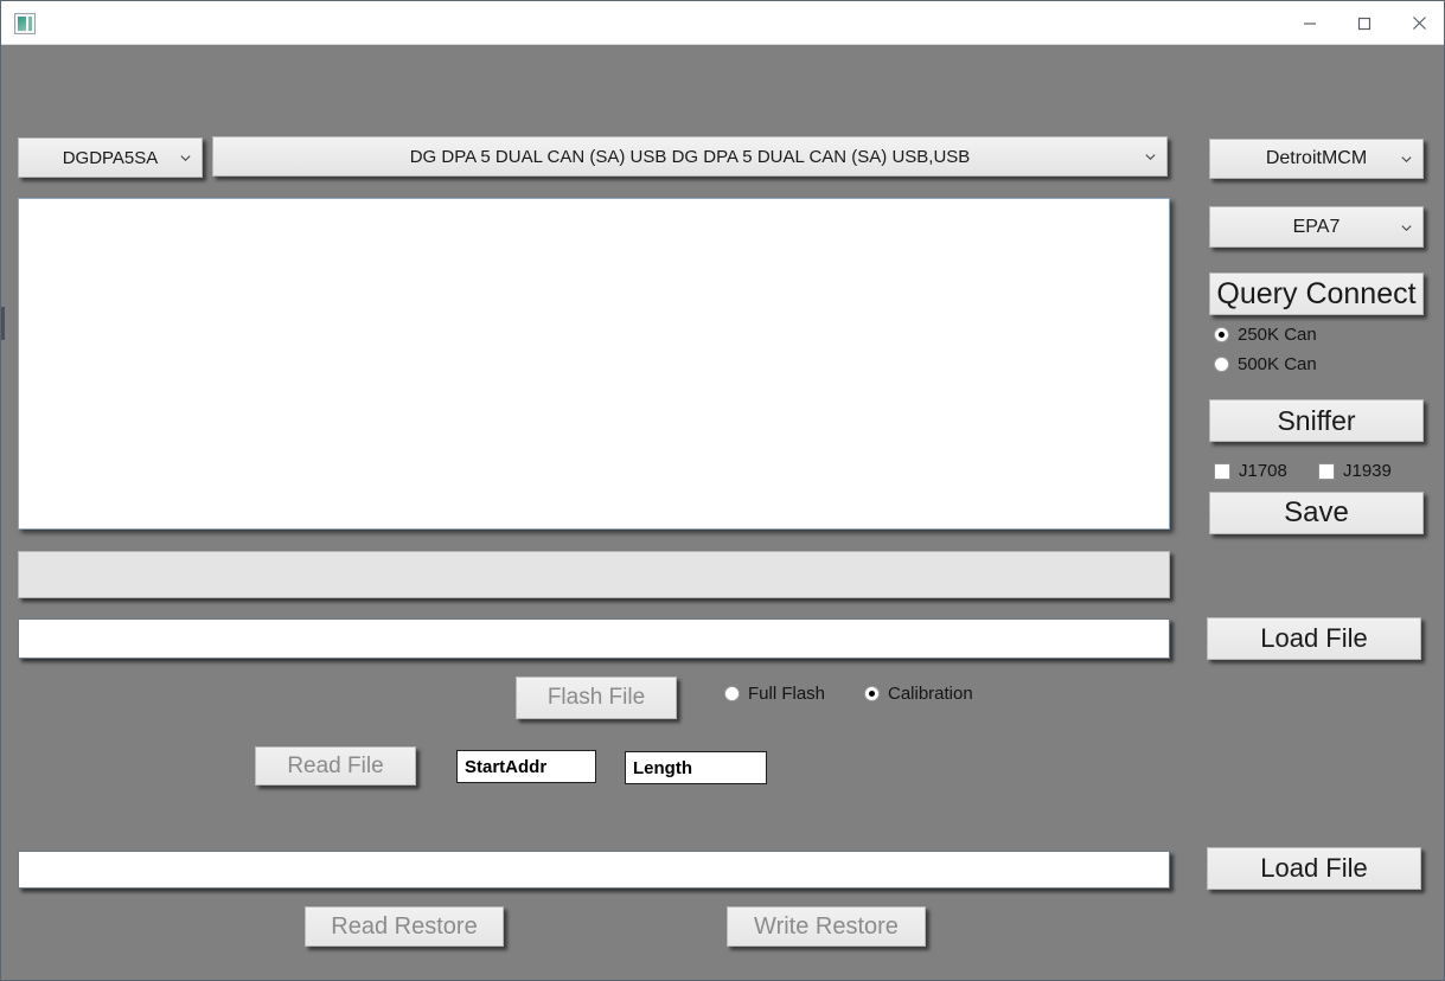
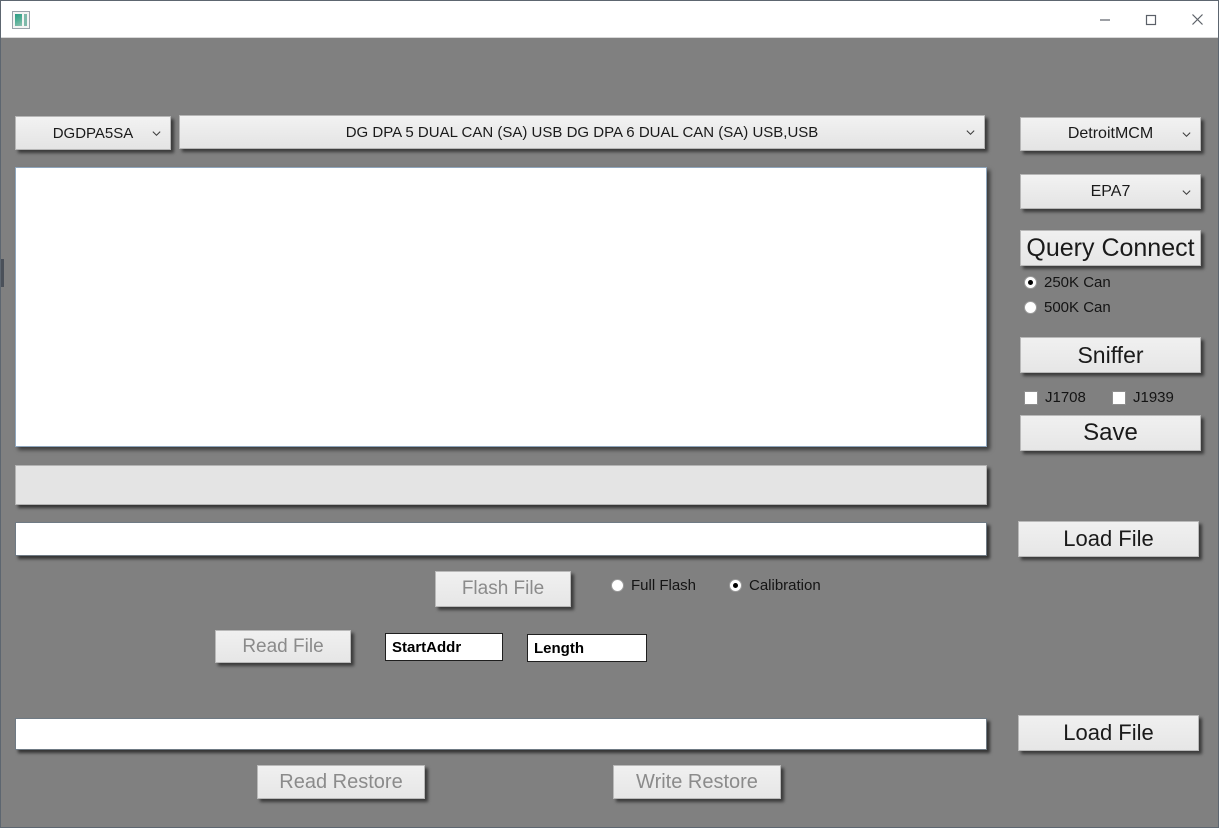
  DGDPA5SA
- DG DPA 5 DUAL CAN (SA) USB DG DPA 5 DUAL CAN (SA) USB,USB
+ DG DPA 5 DUAL CAN (SA) USB DG DPA 6 DUAL CAN (SA) USB,USB
  Flash File
  Full Flash
  Calibration
  Read File
  StartAddr
  Length
  Read Restore
  Write Restore
  DetroitMCM
  EPA7
  Query Connect
  250K Can
  500K Can
  Sniffer
  J1708
  J1939
  Save
  Load File
  Load File
